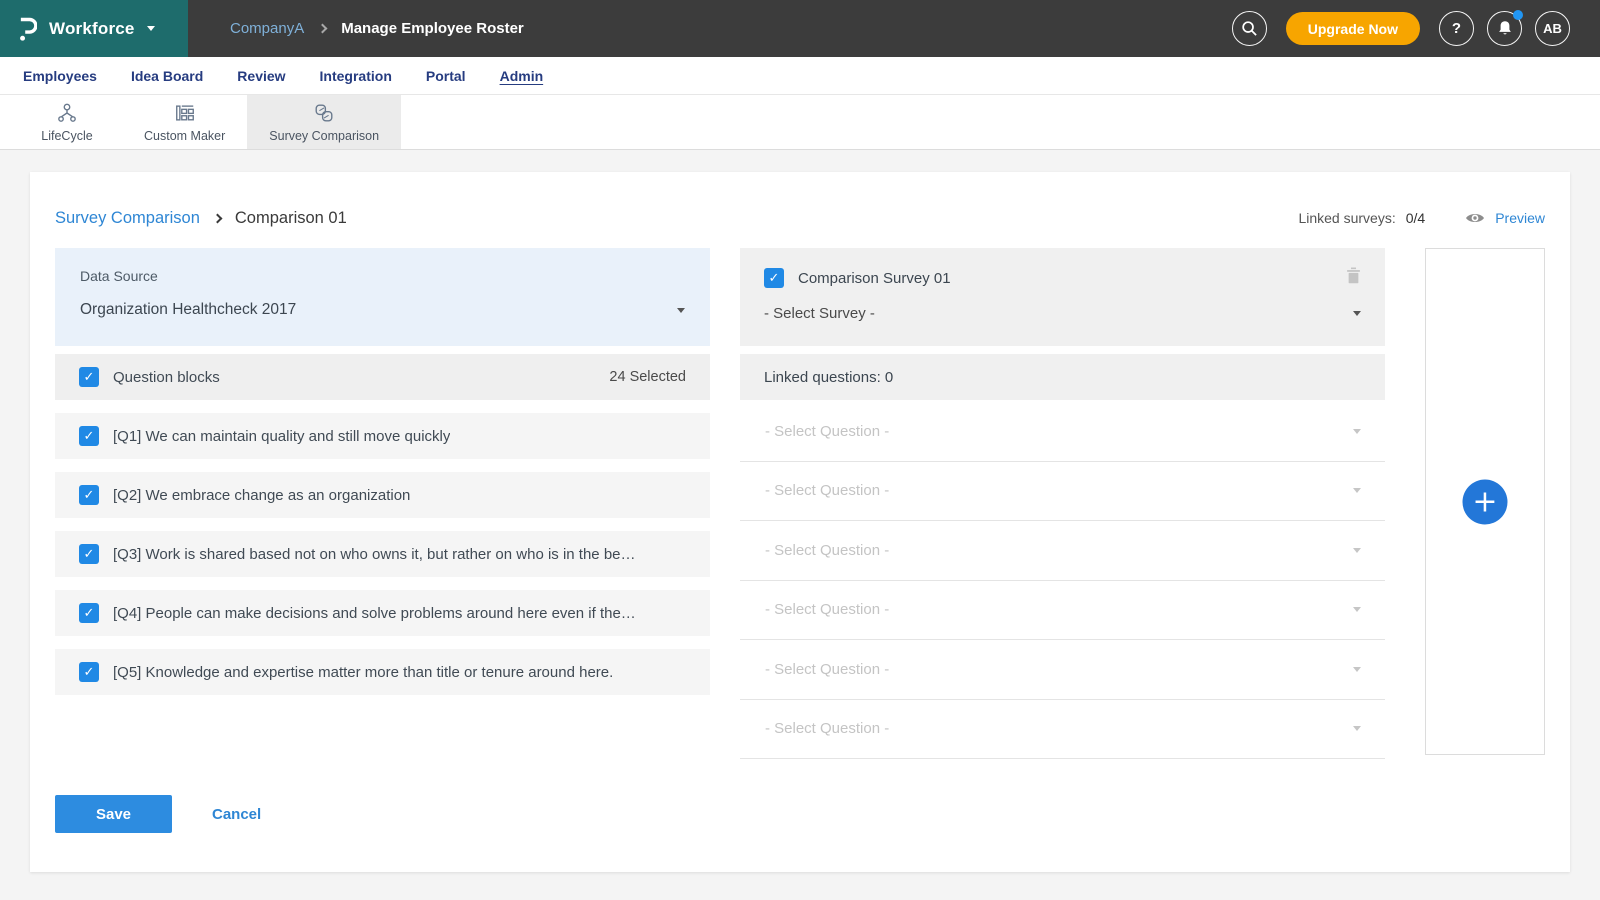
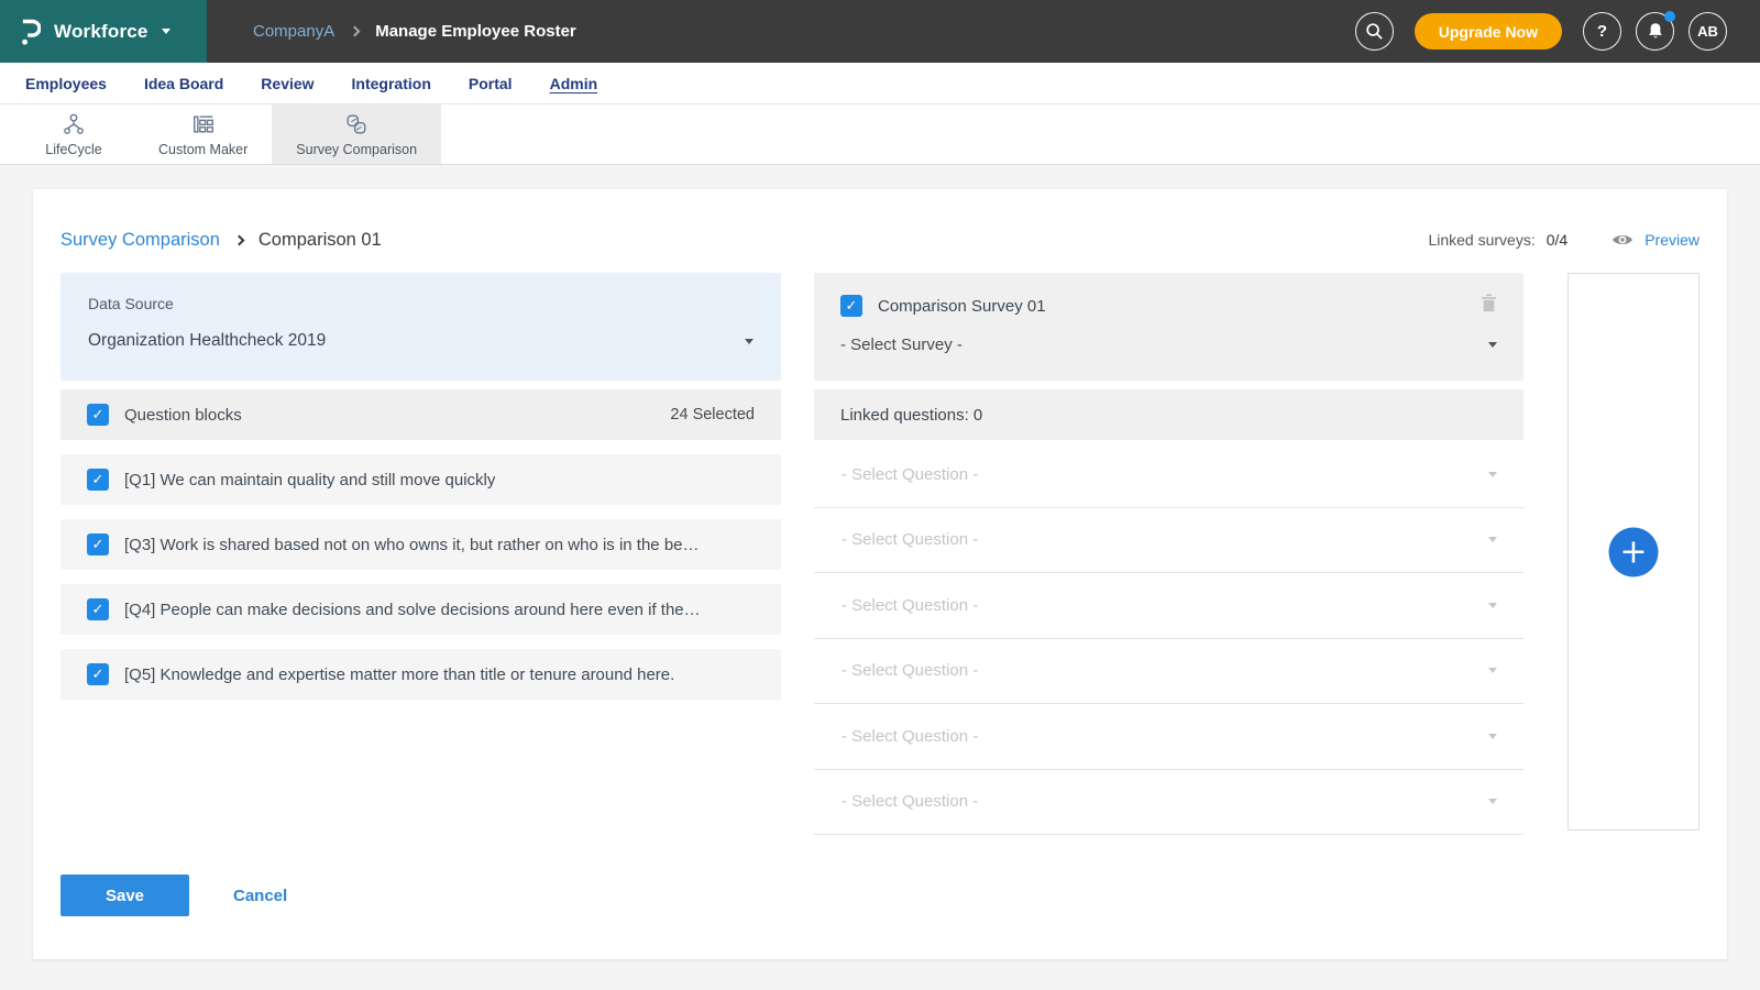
  Workforce
  CompanyA
  Manage Employee Roster
  Upgrade Now
  ?
  AB
  Employees
  Idea Board
  Review
  Integration
  Portal
  Admin
  LifeCycle
  Custom Maker
  Survey Comparison
  Survey Comparison
  Comparison 01
  Linked surveys:
  0/4
  Preview
  Data Source
- Organization Healthcheck 2017
+ Organization Healthcheck 2019
  Question blocks
  24 Selected
  [Q1] We can maintain quality and still move quickly
- [Q2] We embrace change as an organization
  [Q3] Work is shared based not on who owns it, but rather on who is in the be…
- [Q4] People can make decisions and solve problems around here even if the…
+ [Q4] People can make decisions and solve decisions around here even if the…
  [Q5] Knowledge and expertise matter more than title or tenure around here.
  Comparison Survey 01
  - Select Survey -
  Linked questions: 0
  - Select Question -
  - Select Question -
  - Select Question -
  - Select Question -
  - Select Question -
  - Select Question -
  Save
  Cancel
